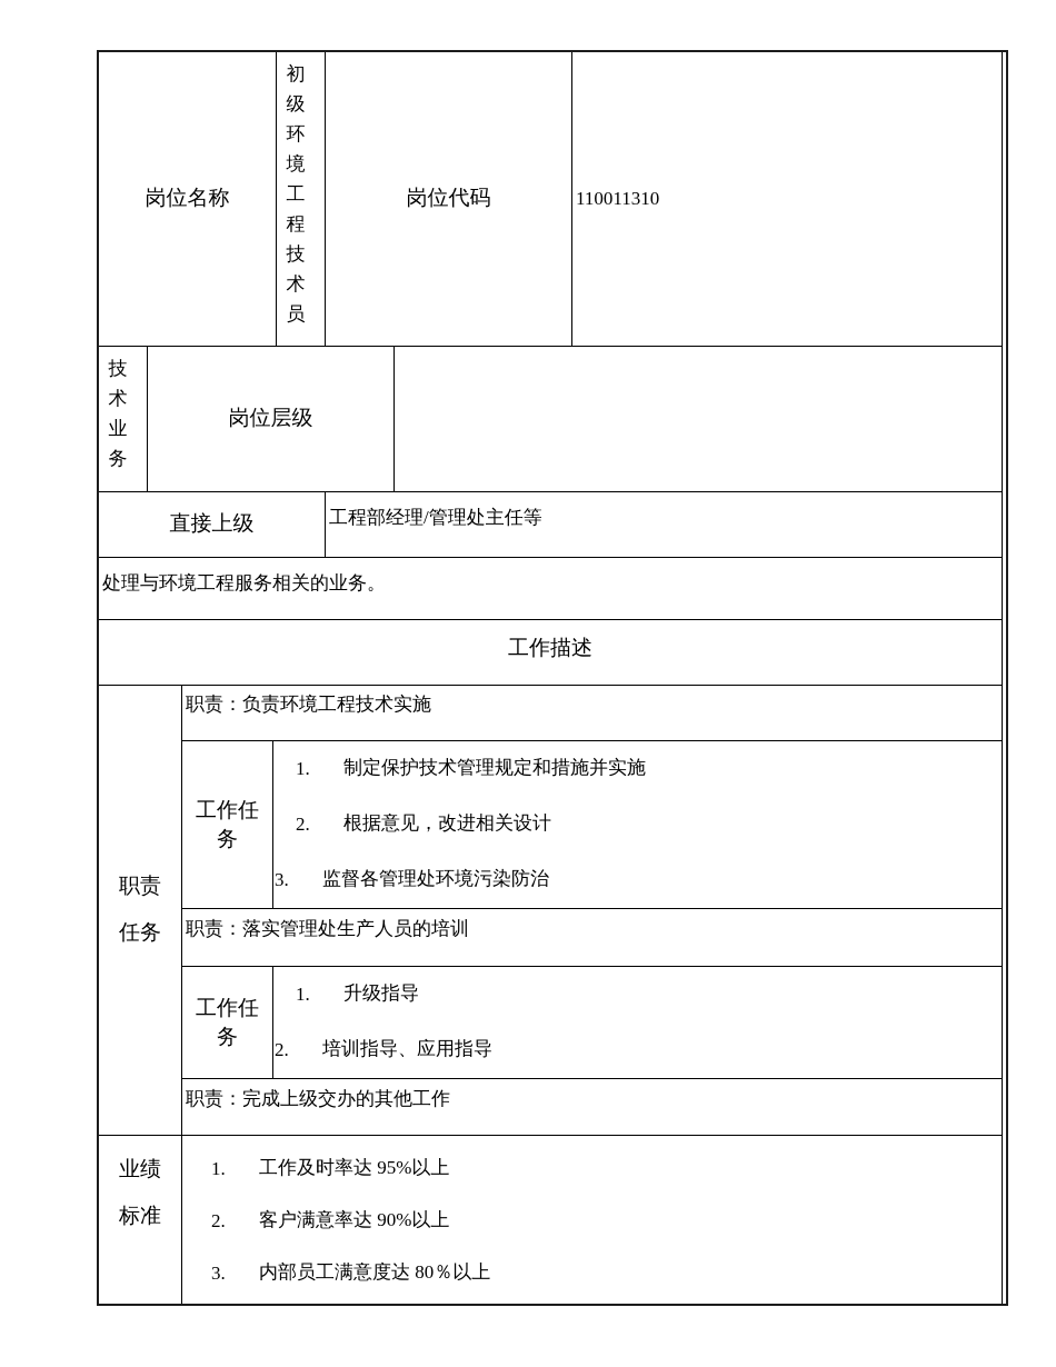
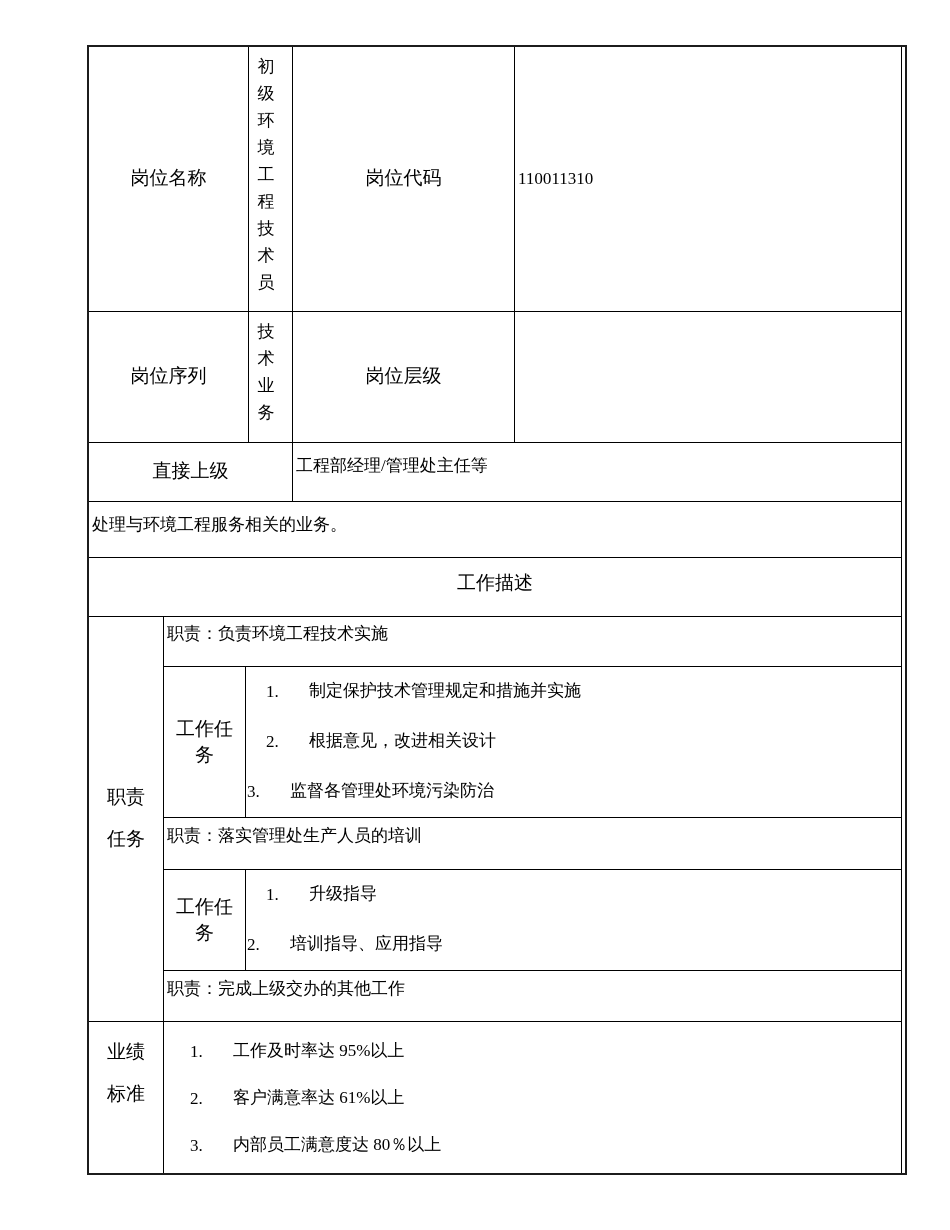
  岗位名称
  初级环境工程技术员
  岗位代码
  110011310
+ 岗位序列
  技术业务
  岗位层级
  直接上级
  工程部经理/管理处主任等
  处理与环境工程服务相关的业务。
  工作描述
  职责
  任务
  职责：负责环境工程技术实施
  工作任
  务
  1.
  制定保护技术管理规定和措施并实施
  2.
  根据意见，改进相关设计
  3.
  监督各管理处环境污染防治
  职责：落实管理处生产人员的培训
  工作任
  务
  1.
  升级指导
  2.
  培训指导、应用指导
  职责：完成上级交办的其他工作
  业绩
  标准
  1.
  工作及时率达 95%以上
  2.
- 客户满意率达 90%以上
+ 客户满意率达 61%以上
  3.
  内部员工满意度达 80％以上
